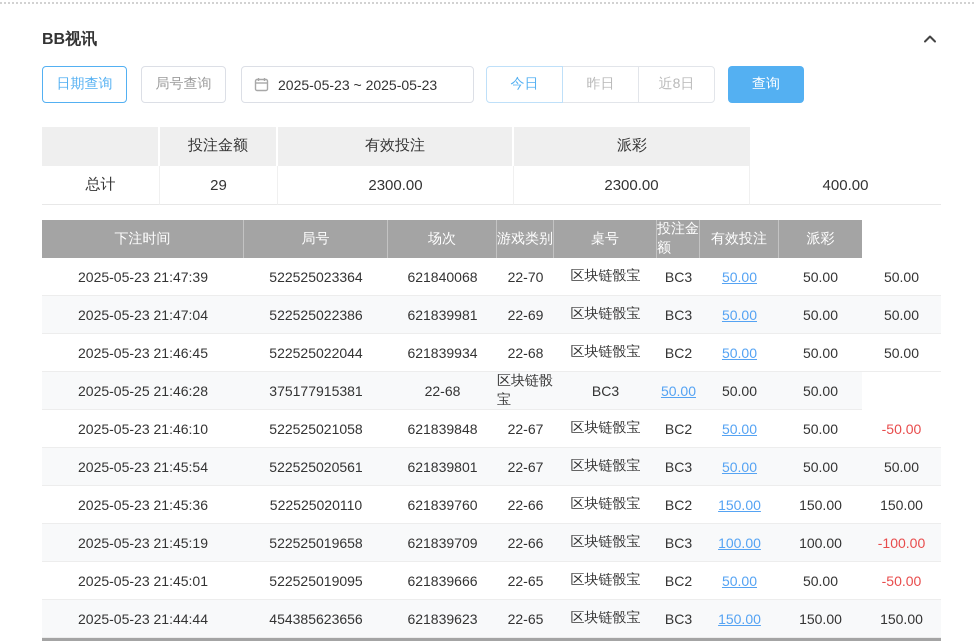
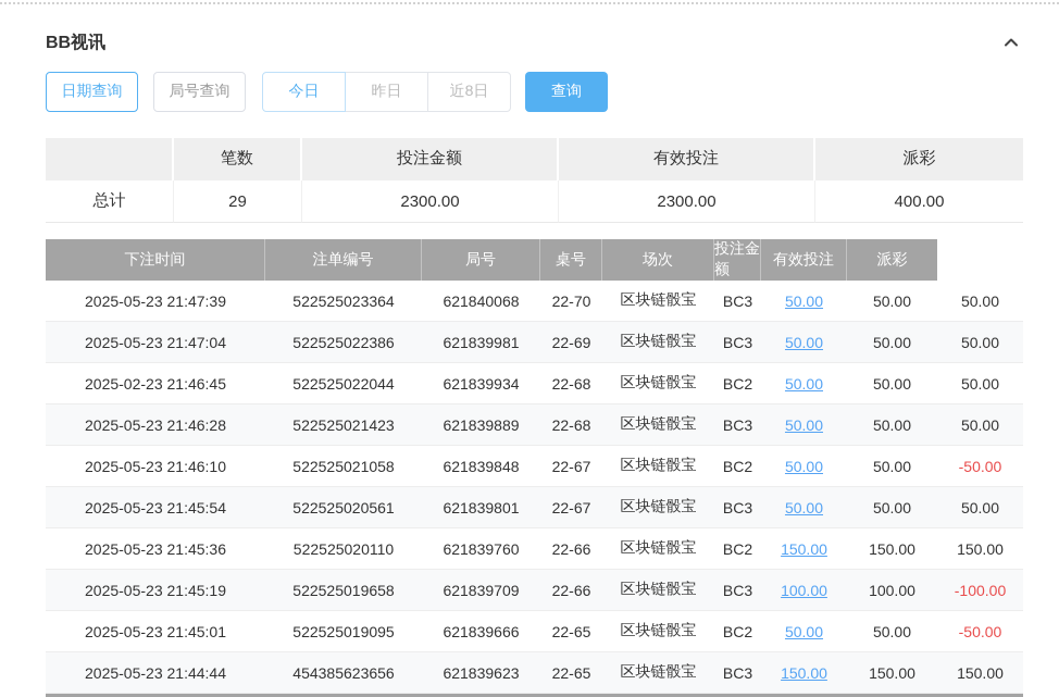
  BB视讯
  日期查询
  局号查询
- 2025-05-23 ~ 2025-05-23
  今日
  昨日
  近8日
  查询
+ 笔数
  投注金额
  有效投注
  派彩
  总计
  29
  2300.00
  2300.00
  400.00
  下注时间
+ 注单编号
  局号
- 场次
+ 桌号
- 游戏类别
- 桌号
+ 场次
  投注金额
  有效投注
  派彩
  2025-05-23 21:47:39
  522525023364
  621840068
  22-70
  区块链骰宝
  BC3
  50.00
  50.00
  50.00
  2025-05-23 21:47:04
  522525022386
  621839981
  22-69
  区块链骰宝
  BC3
  50.00
  50.00
  50.00
- 2025-05-23 21:46:45
+ 2025-02-23 21:46:45
  522525022044
  621839934
  22-68
  区块链骰宝
  BC2
  50.00
  50.00
  50.00
- 2025-05-25 21:46:28
+ 2025-05-23 21:46:28
- 375177915381
+ 522525021423
+ 621839889
  22-68
  区块链骰宝
  BC3
  50.00
  50.00
  50.00
  2025-05-23 21:46:10
  522525021058
  621839848
  22-67
  区块链骰宝
  BC2
  50.00
  50.00
  -50.00
  2025-05-23 21:45:54
  522525020561
  621839801
  22-67
  区块链骰宝
  BC3
  50.00
  50.00
  50.00
  2025-05-23 21:45:36
  522525020110
  621839760
  22-66
  区块链骰宝
  BC2
  150.00
  150.00
  150.00
  2025-05-23 21:45:19
  522525019658
  621839709
  22-66
  区块链骰宝
  BC3
  100.00
  100.00
  -100.00
  2025-05-23 21:45:01
  522525019095
  621839666
  22-65
  区块链骰宝
  BC2
  50.00
  50.00
  -50.00
  2025-05-23 21:44:44
  454385623656
  621839623
  22-65
  区块链骰宝
  BC3
  150.00
  150.00
  150.00
